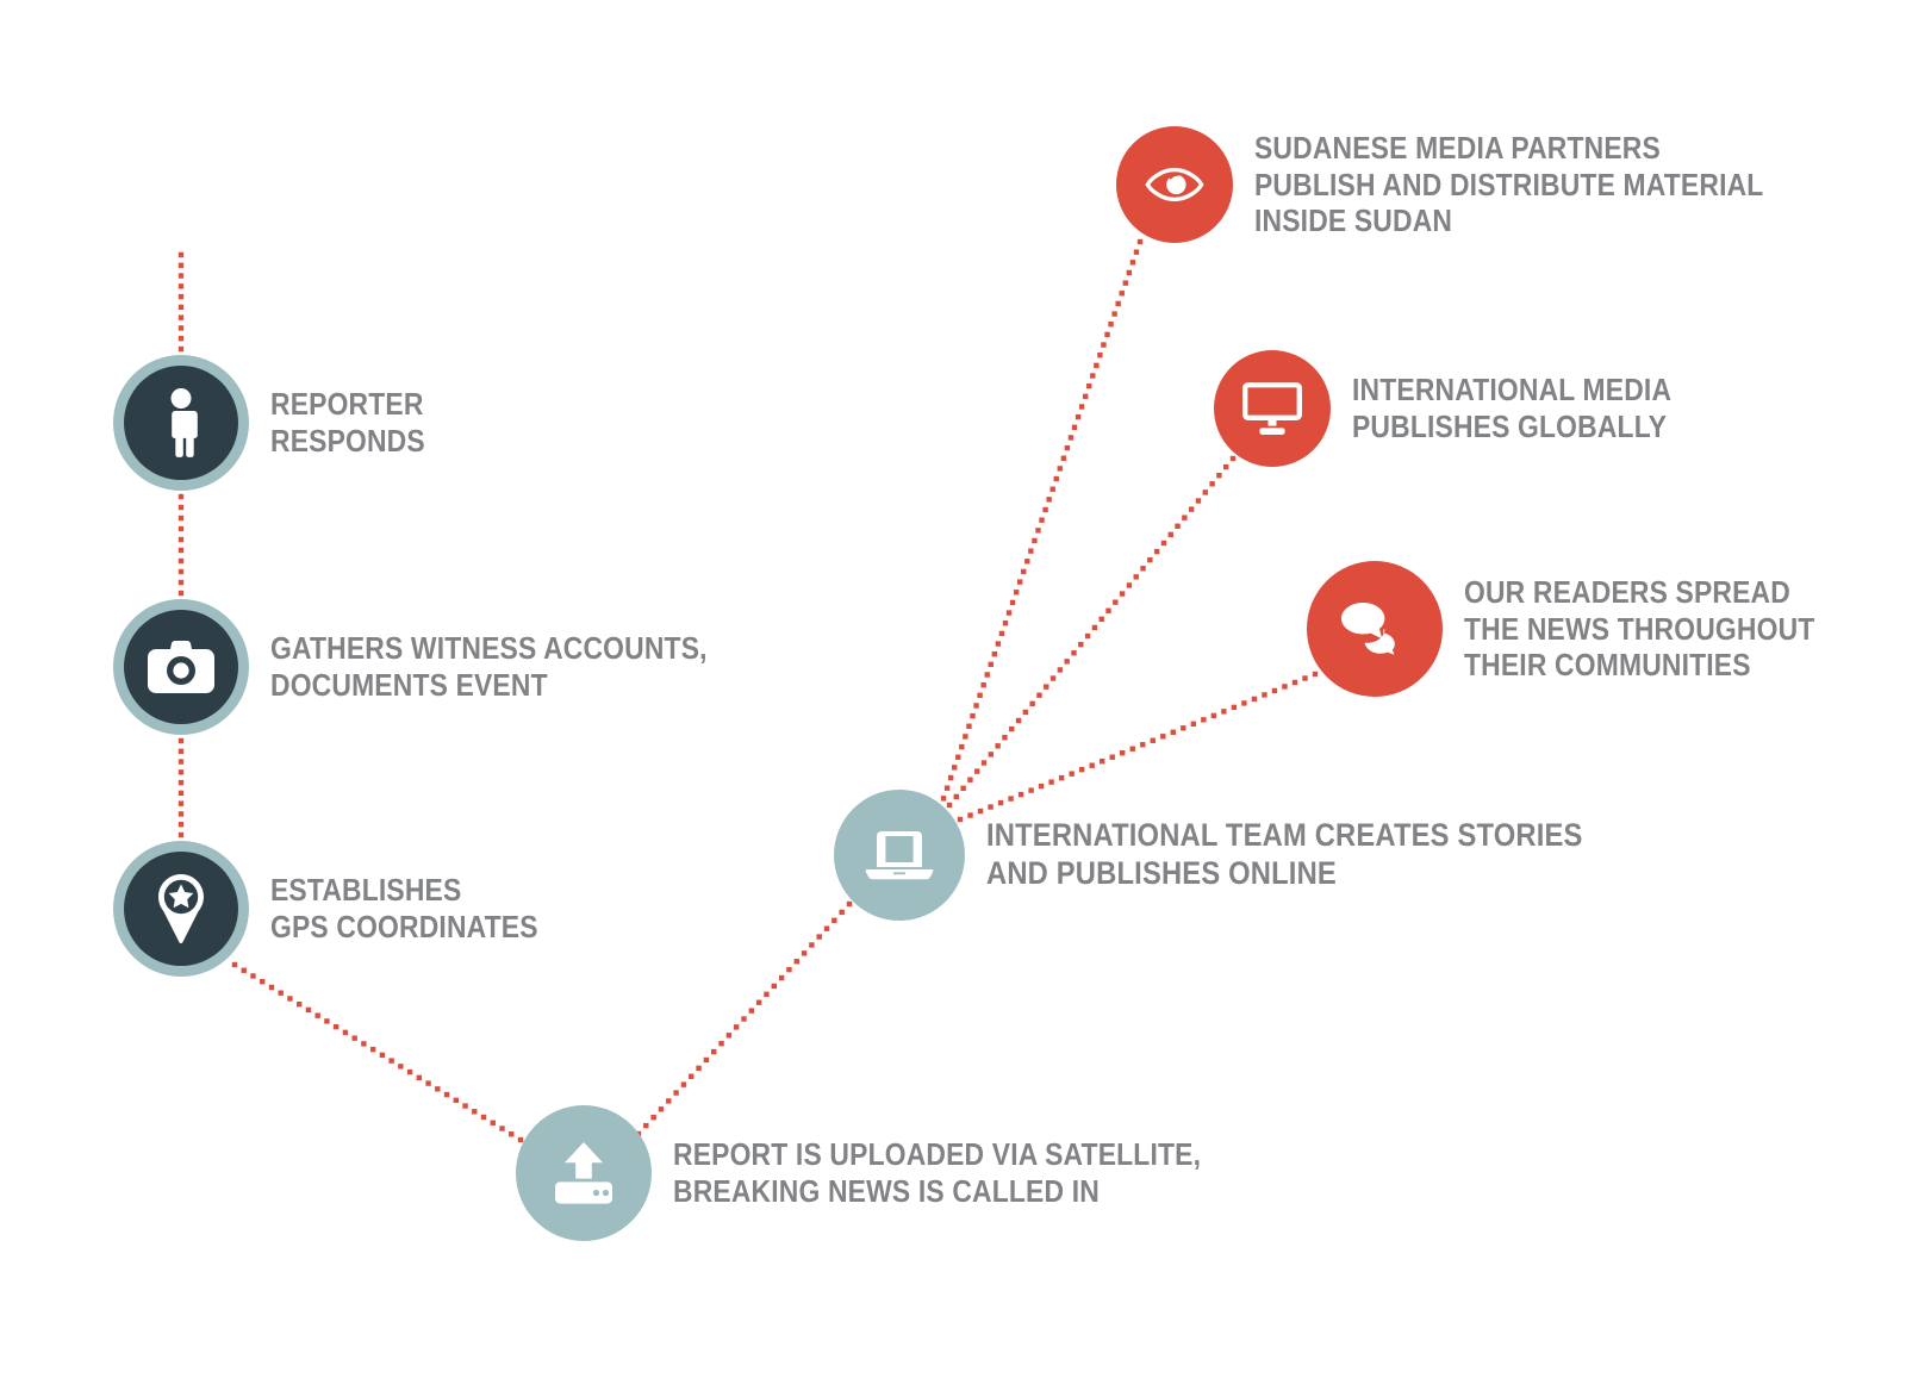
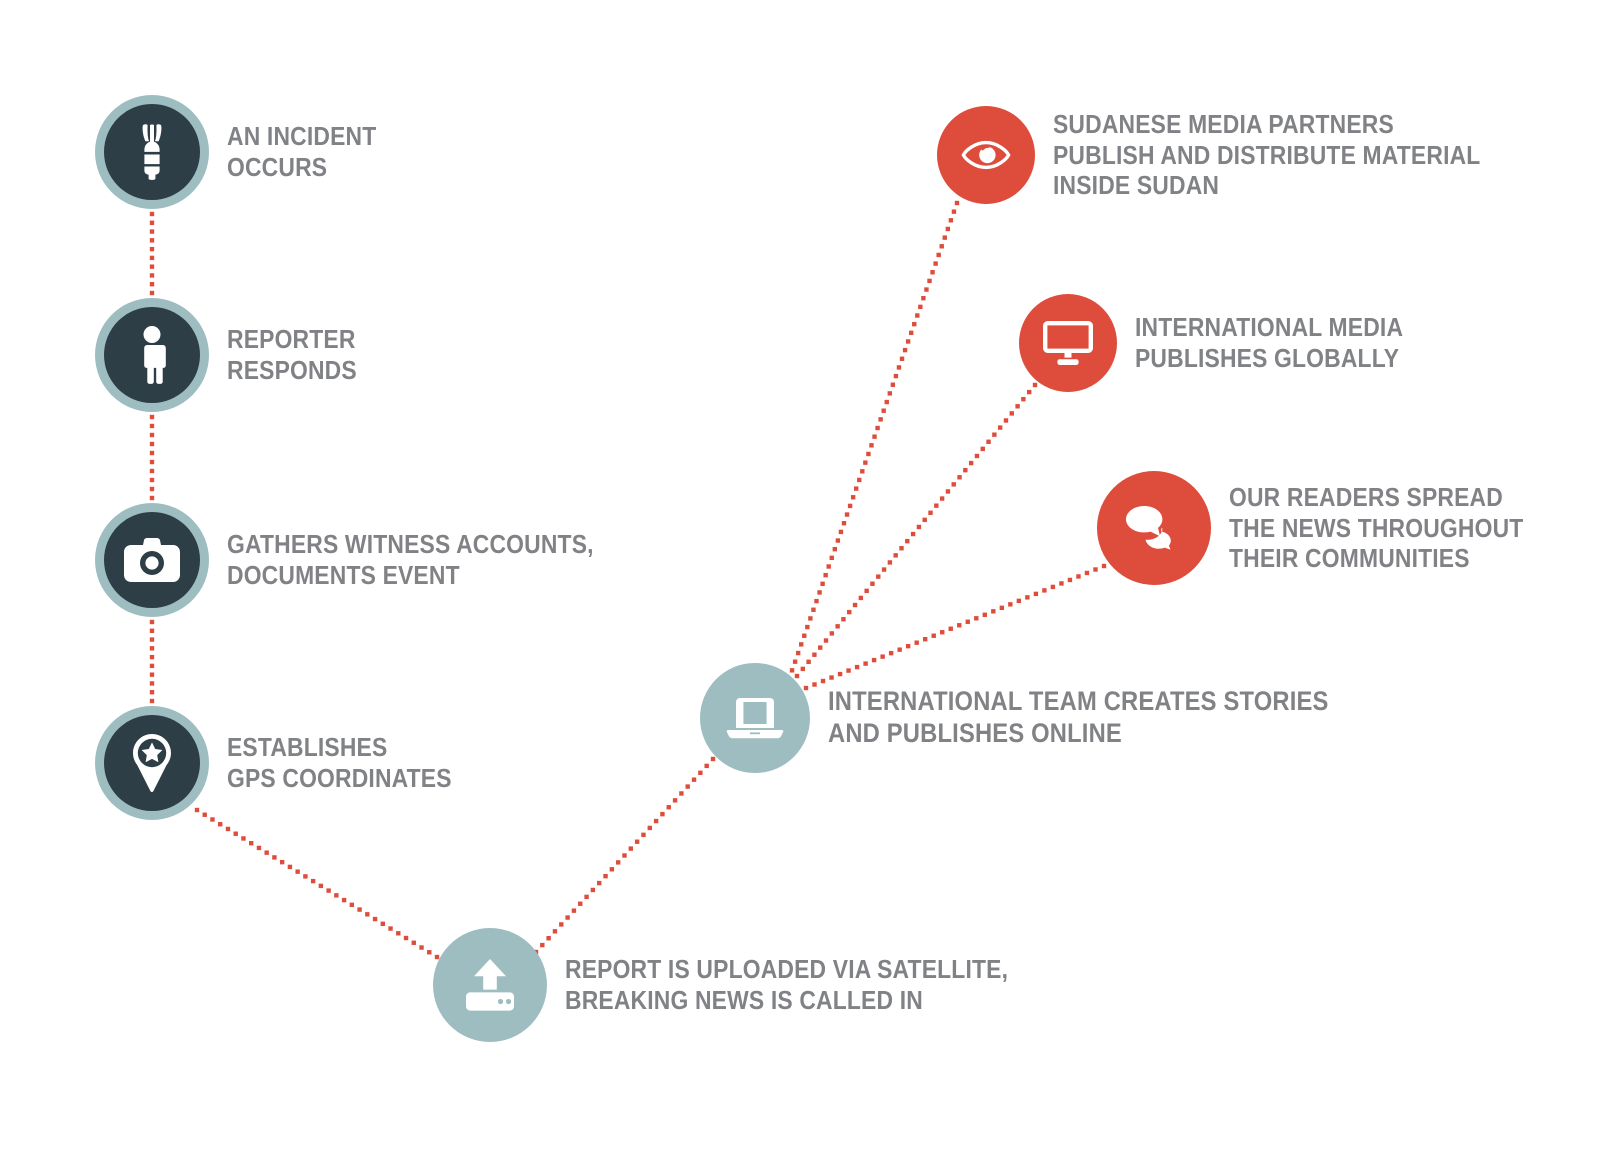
+ AN INCIDENT
+ OCCURS
  REPORTER
  RESPONDS
  GATHERS WITNESS ACCOUNTS,
  DOCUMENTS EVENT
  ESTABLISHES
  GPS COORDINATES
  REPORT IS UPLOADED VIA SATELLITE,
  BREAKING NEWS IS CALLED IN
  INTERNATIONAL TEAM CREATES STORIES
  AND PUBLISHES ONLINE
  SUDANESE MEDIA PARTNERS
  PUBLISH AND DISTRIBUTE MATERIAL
  INSIDE SUDAN
  INTERNATIONAL MEDIA
  PUBLISHES GLOBALLY
  OUR READERS SPREAD
  THE NEWS THROUGHOUT
  THEIR COMMUNITIES
